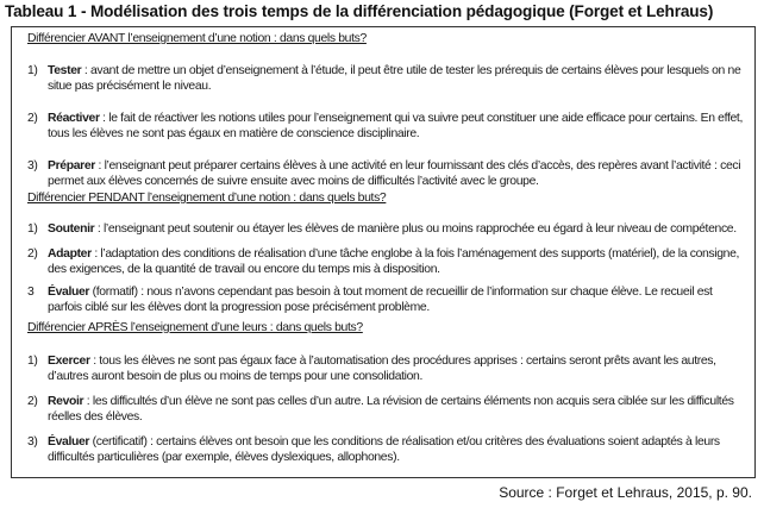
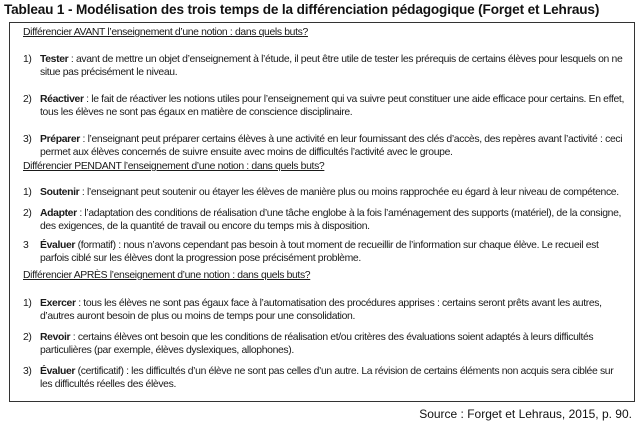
  Tableau 1 - Modélisation des trois temps de la différenciation pédagogique (Forget et Lehraus)
  Différencier AVANT l’enseignement d’une notion : dans quels buts?
  1)
  Tester : avant de mettre un objet d’enseignement à l’étude, il peut être utile de tester les prérequis de certains élèves pour lesquels on ne situe pas précisément le niveau.
  2)
  Réactiver : le fait de réactiver les notions utiles pour l’enseignement qui va suivre peut constituer une aide efficace pour certains. En effet, tous les élèves ne sont pas égaux en matière de conscience disciplinaire.
  3)
  Préparer : l’enseignant peut préparer certains élèves à une activité en leur fournissant des clés d’accès, des repères avant l’activité : ceci permet aux élèves concernés de suivre ensuite avec moins de difficultés l’activité avec le groupe.
  Différencier PENDANT l’enseignement d’une notion : dans quels buts?
  1)
  Soutenir : l’enseignant peut soutenir ou étayer les élèves de manière plus ou moins rapprochée eu égard à leur niveau de compétence.
  2)
  Adapter : l’adaptation des conditions de réalisation d’une tâche englobe à la fois l’aménagement des supports (matériel), de la consigne, des exigences, de la quantité de travail ou encore du temps mis à disposition.
  3
  Évaluer (formatif) : nous n’avons cependant pas besoin à tout moment de recueillir de l’information sur chaque élève. Le recueil est parfois ciblé sur les élèves dont la progression pose précisément problème.
- Différencier APRÈS l’enseignement d’une leurs : dans quels buts?
+ Différencier APRÈS l’enseignement d’une notion : dans quels buts?
  1)
  Exercer : tous les élèves ne sont pas égaux face à l’automatisation des procédures apprises : certains seront prêts avant les autres, d’autres auront besoin de plus ou moins de temps pour une consolidation.
  2)
- Revoir : les difficultés d’un élève ne sont pas celles d’un autre. La révision de certains éléments non acquis sera ciblée sur les difficultés réelles des élèves.
+ Revoir : certains élèves ont besoin que les conditions de réalisation et/ou critères des évaluations soient adaptés à leurs difficultés particulières (par exemple, élèves dyslexiques, allophones).
  3)
- Évaluer (certificatif) : certains élèves ont besoin que les conditions de réalisation et/ou critères des évaluations soient adaptés à leurs difficultés particulières (par exemple, élèves dyslexiques, allophones).
+ Évaluer (certificatif) : les difficultés d’un élève ne sont pas celles d’un autre. La révision de certains éléments non acquis sera ciblée sur les difficultés réelles des élèves.
  Source : Forget et Lehraus, 2015, p. 90.
